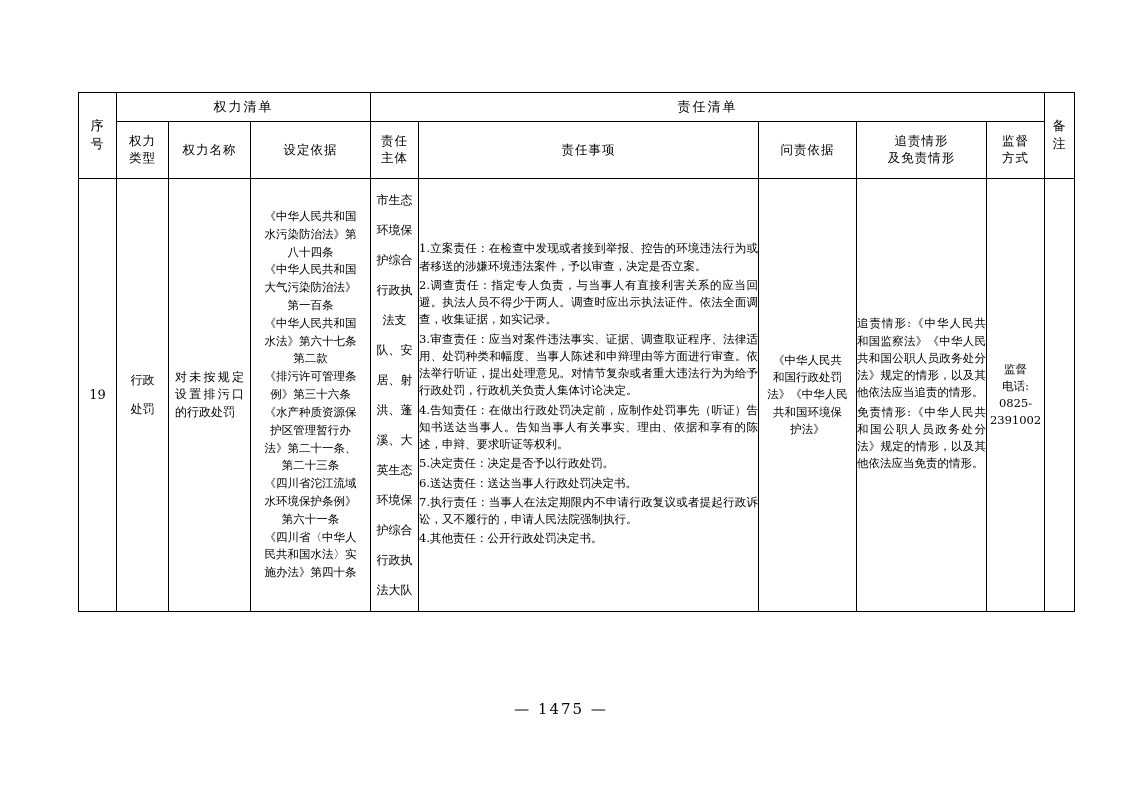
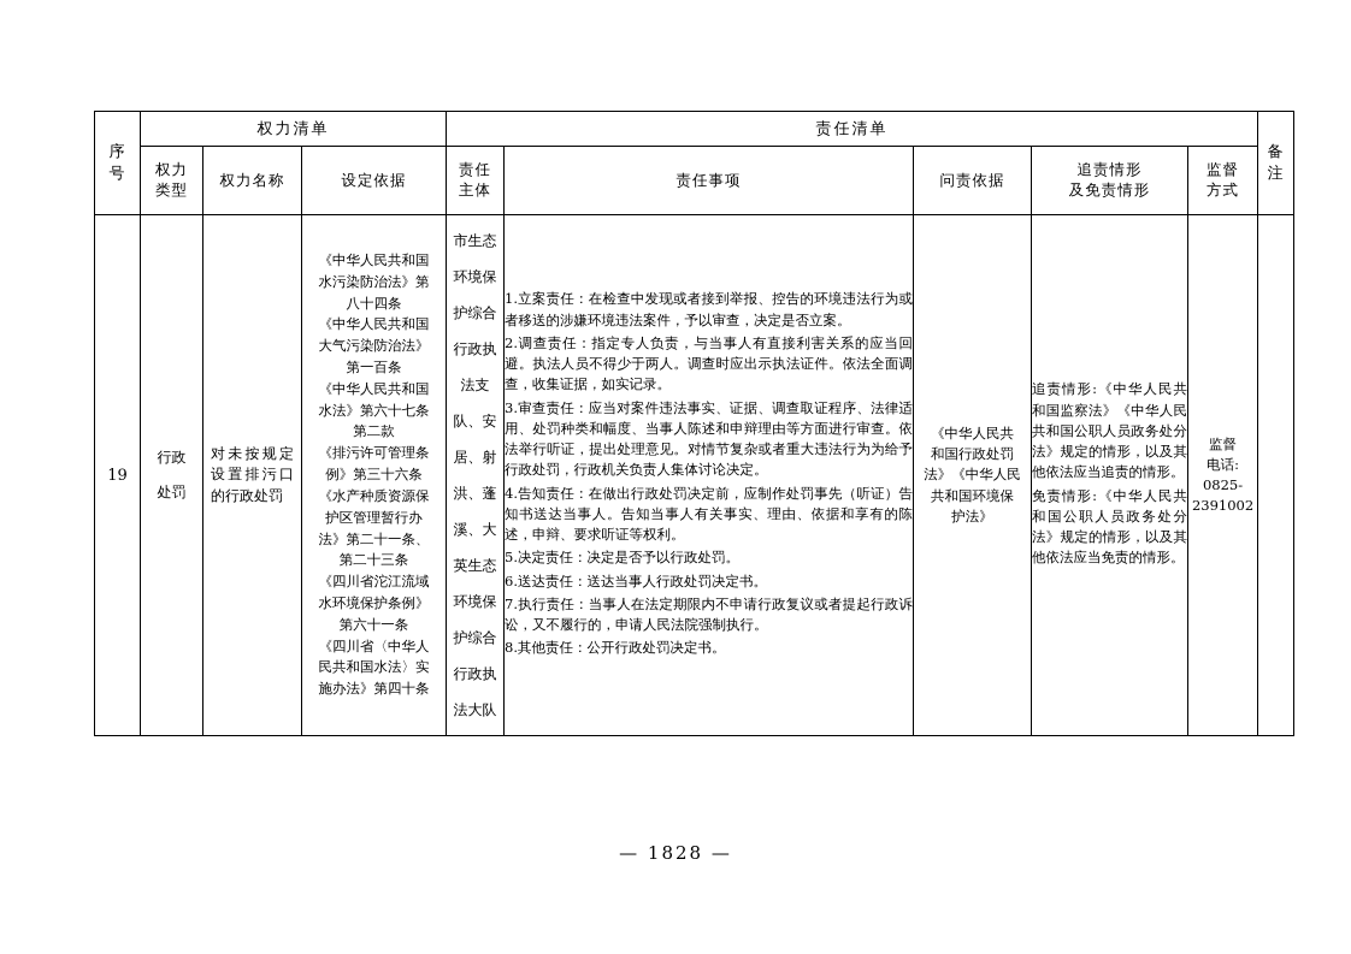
  序 号	权力清单	责任清单	备 注
  权力 类型	权力名称	设定依据	责任 主体	责任事项	问责依据	追责情形 及免责情形	监督 方式
- 19	行政处罚	对未按规定设置排污口的行政处罚	《中华人民共和国水污染防治法》第八十四条《中华人民共和国大气污染防治法》第一百条《中华人民共和国水法》第六十七条第二款《排污许可管理条例》第三十六条《水产种质资源保护区管理暂行办法》第二十一条、第二十三条《四川省沱江流域水环境保护条例》第六十一条《四川省〈中华人民共和国水法〉实施办法》第四十条	市生态环境保护综合行政执法支队、安居、射洪、蓬溪、大英生态环境保护综合行政执法大队	1.立案责任：在检查中发现或者接到举报、控告的环境违法行为或者移送的涉嫌环境违法案件，予以审查，决定是否立案。2.调查责任：指定专人负责，与当事人有直接利害关系的应当回避。执法人员不得少于两人。调查时应出示执法证件。依法全面调查，收集证据，如实记录。3.审查责任：应当对案件违法事实、证据、调查取证程序、法律适用、处罚种类和幅度、当事人陈述和申辩理由等方面进行审查。依法举行听证，提出处理意见。对情节复杂或者重大违法行为为给予行政处罚，行政机关负责人集体讨论决定。4.告知责任：在做出行政处罚决定前，应制作处罚事先（听证）告知书送达当事人。告知当事人有关事实、理由、依据和享有的陈述，申辩、要求听证等权利。5.决定责任：决定是否予以行政处罚。6.送达责任：送达当事人行政处罚决定书。7.执行责任：当事人在法定期限内不申请行政复议或者提起行政诉讼，又不履行的，申请人民法院强制执行。4.其他责任：公开行政处罚决定书。	《中华人民共和国行政处罚法》《中华人民共和国环境保护法》	追责情形:《中华人民共和国监察法》《中华人民共和国公职人员政务处分法》规定的情形，以及其他依法应当追责的情形。免责情形:《中华人民共和国公职人员政务处分法》规定的情形，以及其他依法应当免责的情形。	监督电话:0825-2391002
+ 19	行政处罚	对未按规定设置排污口的行政处罚	《中华人民共和国水污染防治法》第八十四条《中华人民共和国大气污染防治法》第一百条《中华人民共和国水法》第六十七条第二款《排污许可管理条例》第三十六条《水产种质资源保护区管理暂行办法》第二十一条、第二十三条《四川省沱江流域水环境保护条例》第六十一条《四川省〈中华人民共和国水法〉实施办法》第四十条	市生态环境保护综合行政执法支队、安居、射洪、蓬溪、大英生态环境保护综合行政执法大队	1.立案责任：在检查中发现或者接到举报、控告的环境违法行为或者移送的涉嫌环境违法案件，予以审查，决定是否立案。2.调查责任：指定专人负责，与当事人有直接利害关系的应当回避。执法人员不得少于两人。调查时应出示执法证件。依法全面调查，收集证据，如实记录。3.审查责任：应当对案件违法事实、证据、调查取证程序、法律适用、处罚种类和幅度、当事人陈述和申辩理由等方面进行审查。依法举行听证，提出处理意见。对情节复杂或者重大违法行为为给予行政处罚，行政机关负责人集体讨论决定。4.告知责任：在做出行政处罚决定前，应制作处罚事先（听证）告知书送达当事人。告知当事人有关事实、理由、依据和享有的陈述，申辩、要求听证等权利。5.决定责任：决定是否予以行政处罚。6.送达责任：送达当事人行政处罚决定书。7.执行责任：当事人在法定期限内不申请行政复议或者提起行政诉讼，又不履行的，申请人民法院强制执行。8.其他责任：公开行政处罚决定书。	《中华人民共和国行政处罚法》《中华人民共和国环境保护法》	追责情形:《中华人民共和国监察法》《中华人民共和国公职人员政务处分法》规定的情形，以及其他依法应当追责的情形。免责情形:《中华人民共和国公职人员政务处分法》规定的情形，以及其他依法应当免责的情形。	监督电话:0825-2391002
- — 1475 —
+ — 1828 —
